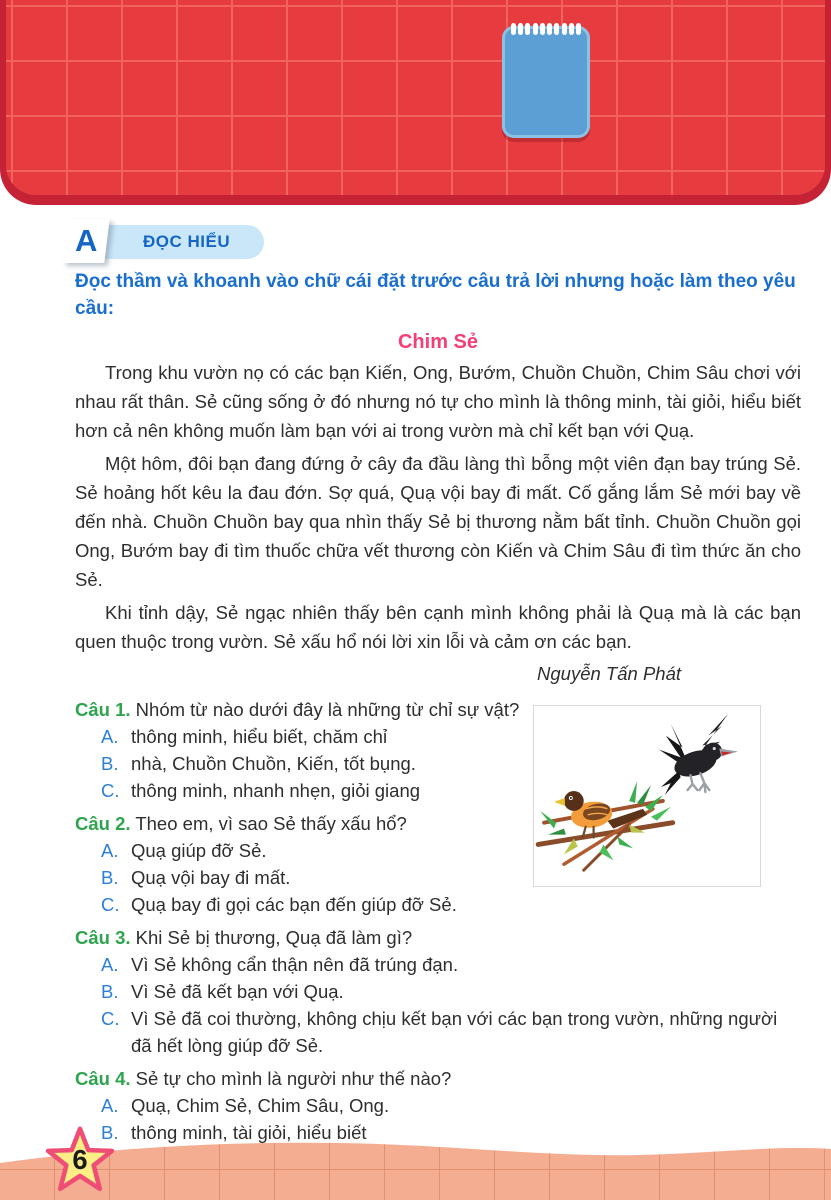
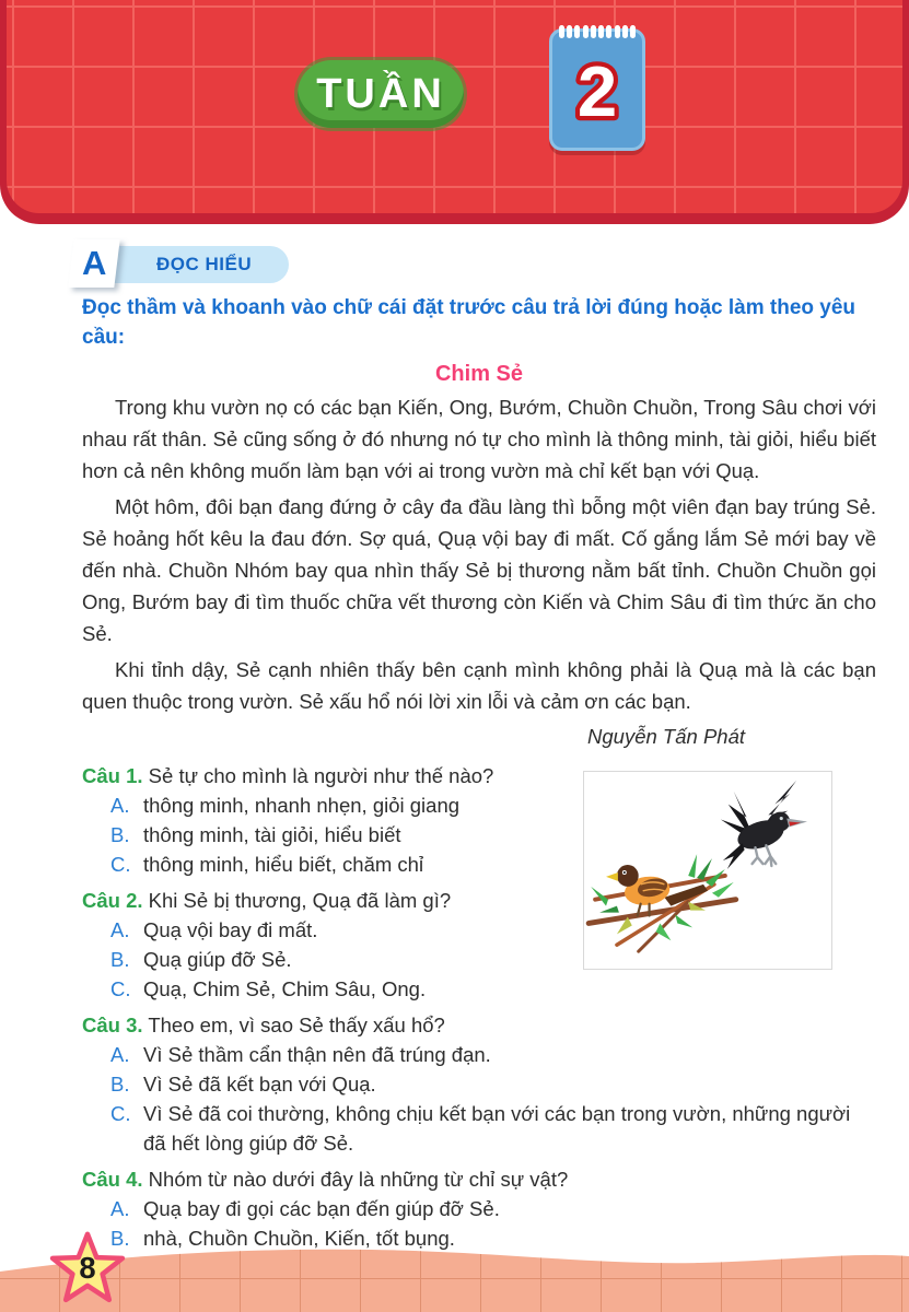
+ TUẦN
+ 2
  ĐỌC HIỂU
- Đọc thầm và khoanh vào chữ cái đặt trước câu trả lời nhưng hoặc làm theo yêu cầu:
+ Đọc thầm và khoanh vào chữ cái đặt trước câu trả lời đúng hoặc làm theo yêu cầu:
  Chim Sẻ
- Trong khu vườn nọ có các bạn Kiến, Ong, Bướm, Chuồn Chuồn, Chim Sâu chơi với nhau rất thân. Sẻ cũng sống ở đó nhưng nó tự cho mình là thông minh, tài giỏi, hiểu biết hơn cả nên không muốn làm bạn với ai trong vườn mà chỉ kết bạn với Quạ.
+ Trong khu vườn nọ có các bạn Kiến, Ong, Bướm, Chuồn Chuồn, Trong Sâu chơi với nhau rất thân. Sẻ cũng sống ở đó nhưng nó tự cho mình là thông minh, tài giỏi, hiểu biết hơn cả nên không muốn làm bạn với ai trong vườn mà chỉ kết bạn với Quạ.
- Một hôm, đôi bạn đang đứng ở cây đa đầu làng thì bỗng một viên đạn bay trúng Sẻ. Sẻ hoảng hốt kêu la đau đớn. Sợ quá, Quạ vội bay đi mất. Cố gắng lắm Sẻ mới bay về đến nhà. Chuồn Chuồn bay qua nhìn thấy Sẻ bị thương nằm bất tỉnh. Chuồn Chuồn gọi Ong, Bướm bay đi tìm thuốc chữa vết thương còn Kiến và Chim Sâu đi tìm thức ăn cho Sẻ.
+ Một hôm, đôi bạn đang đứng ở cây đa đầu làng thì bỗng một viên đạn bay trúng Sẻ. Sẻ hoảng hốt kêu la đau đớn. Sợ quá, Quạ vội bay đi mất. Cố gắng lắm Sẻ mới bay về đến nhà. Chuồn Nhóm bay qua nhìn thấy Sẻ bị thương nằm bất tỉnh. Chuồn Chuồn gọi Ong, Bướm bay đi tìm thuốc chữa vết thương còn Kiến và Chim Sâu đi tìm thức ăn cho Sẻ.
- Khi tỉnh dậy, Sẻ ngạc nhiên thấy bên cạnh mình không phải là Quạ mà là các bạn quen thuộc trong vườn. Sẻ xấu hổ nói lời xin lỗi và cảm ơn các bạn.
+ Khi tỉnh dậy, Sẻ cạnh nhiên thấy bên cạnh mình không phải là Quạ mà là các bạn quen thuộc trong vườn. Sẻ xấu hổ nói lời xin lỗi và cảm ơn các bạn.
  Nguyễn Tấn Phát
- Câu 1. Nhóm từ nào dưới đây là những từ chỉ sự vật?
+ Câu 1. Sẻ tự cho mình là người như thế nào?
  A.
- thông minh, hiểu biết, chăm chỉ
+ thông minh, nhanh nhẹn, giỏi giang
  B.
- nhà, Chuồn Chuồn, Kiến, tốt bụng.
+ thông minh, tài giỏi, hiểu biết
  C.
- thông minh, nhanh nhẹn, giỏi giang
+ thông minh, hiểu biết, chăm chỉ
- Câu 2. Theo em, vì sao Sẻ thấy xấu hổ?
+ Câu 2. Khi Sẻ bị thương, Quạ đã làm gì?
  A.
- Quạ giúp đỡ Sẻ.
+ Quạ vội bay đi mất.
  B.
- Quạ vội bay đi mất.
+ Quạ giúp đỡ Sẻ.
  C.
- Quạ bay đi gọi các bạn đến giúp đỡ Sẻ.
+ Quạ, Chim Sẻ, Chim Sâu, Ong.
- Câu 3. Khi Sẻ bị thương, Quạ đã làm gì?
+ Câu 3. Theo em, vì sao Sẻ thấy xấu hổ?
  A.
- Vì Sẻ không cẩn thận nên đã trúng đạn.
+ Vì Sẻ thầm cẩn thận nên đã trúng đạn.
  B.
  Vì Sẻ đã kết bạn với Quạ.
  C.
  Vì Sẻ đã coi thường, không chịu kết bạn với các bạn trong vườn, những người đã hết lòng giúp đỡ Sẻ.
- Câu 4. Sẻ tự cho mình là người như thế nào?
+ Câu 4. Nhóm từ nào dưới đây là những từ chỉ sự vật?
  A.
- Quạ, Chim Sẻ, Chim Sâu, Ong.
+ Quạ bay đi gọi các bạn đến giúp đỡ Sẻ.
  B.
- thông minh, tài giỏi, hiểu biết
+ nhà, Chuồn Chuồn, Kiến, tốt bụng.
- 6
+ 8
